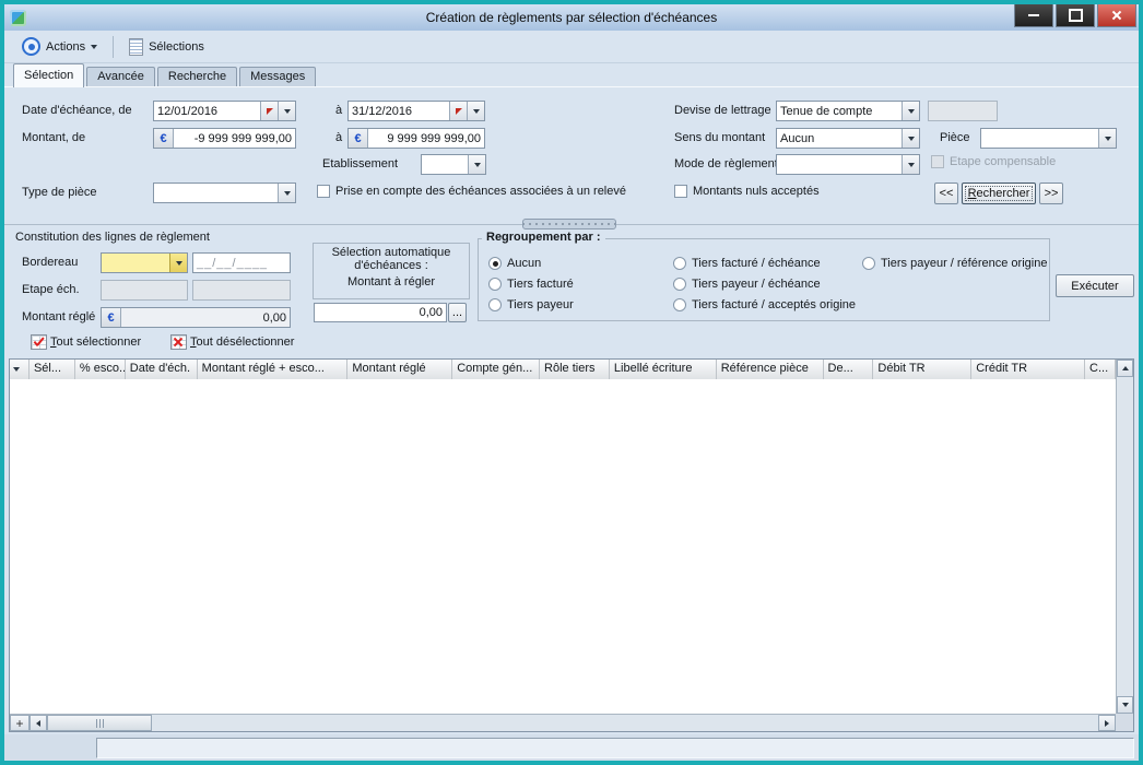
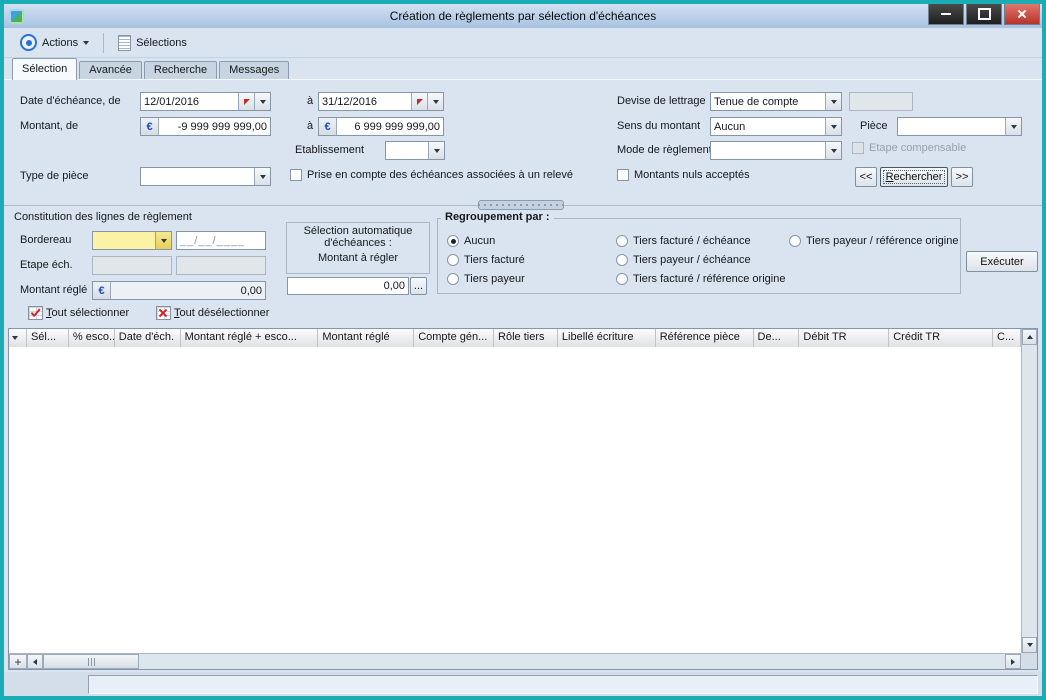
  Création de règlements par sélection d'échéances
  Actions
  Sélections
  Sélection
  Avancée
  Recherche
  Messages
  Date d'échéance, de
  12/01/2016
  à
  31/12/2016
  Devise de lettrage
  Tenue de compte
  Montant, de
  €
  -9 999 999 999,00
  à
  €
- 9 999 999 999,00
+ 6 999 999 999,00
  Sens du montant
  Aucun
  Pièce
  Etablissement
  Mode de règlemen
  Etape compensable
  Type de pièce
  Prise en compte des échéances associées à un relevé
  Montants nuls acceptés
  <<
  Rechercher
  >>
  Constitution des lignes de règlement
  Bordereau
  __/__/____
  Etape éch.
  Montant réglé
  €
  0,00
  Sélection automatique d'échéances :
  Montant à régler
  0,00
  ...
  Regroupement par :
  Aucun
  Tiers facturé
  Tiers payeur
  Tiers facturé / échéance
  Tiers payeur / échéance
- Tiers facturé / acceptés origine
+ Tiers facturé / référence origine
  Tiers payeur / référence origine
  Exécuter
  Tout sélectionner
  Tout désélectionner
  Sél...
  % esco..
  Date d'éch.
  Montant réglé + esco...
  Montant réglé
  Compte gén...
  Rôle tiers
  Libellé écriture
  Référence pièce
  De...
  Débit TR
  Crédit TR
  C...
  +
